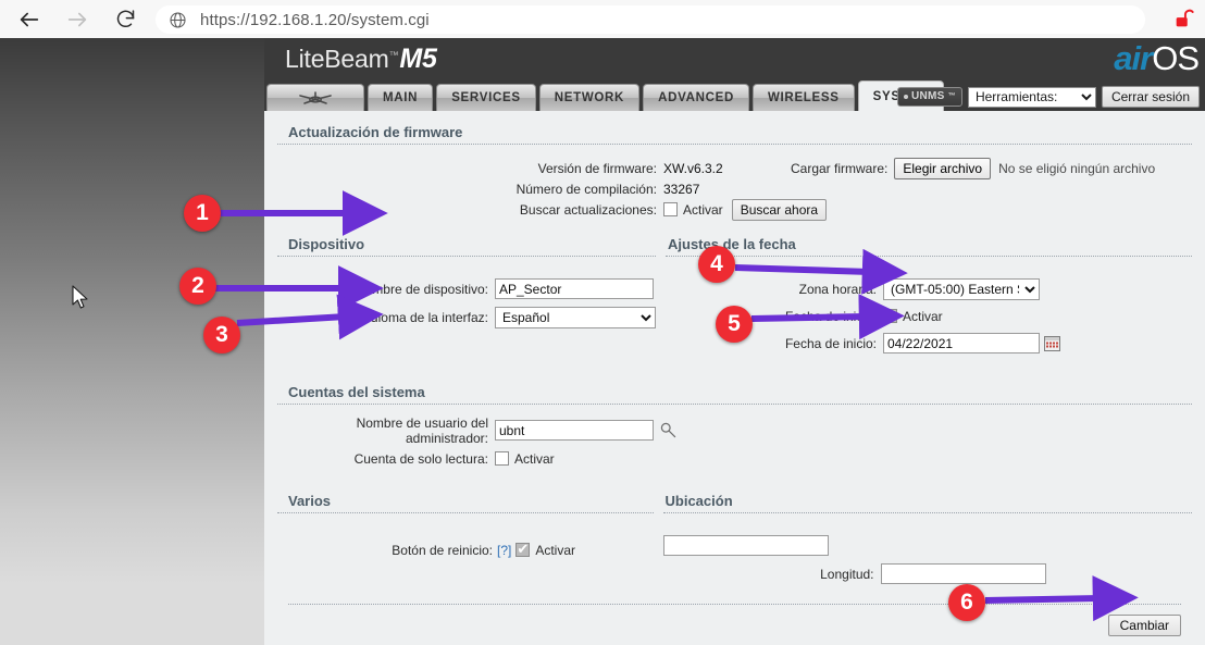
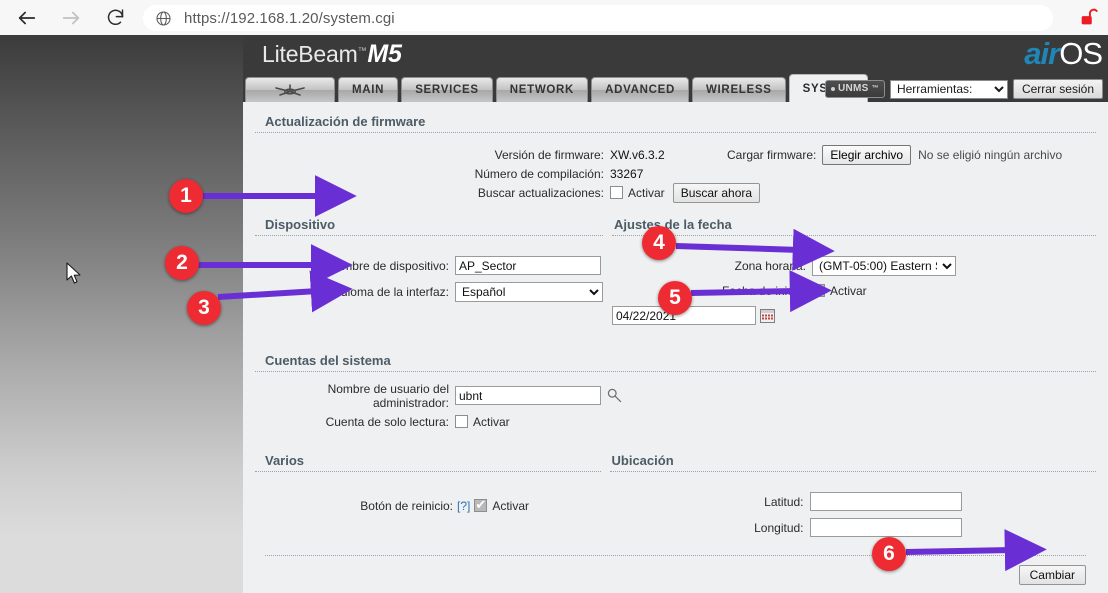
  https://192.168.1.20/system.cgi
  LiteBeam™M5
  airOS
  MAIN
  SERVICES
  NETWORK
  ADVANCED
  WIRELESS
  UNMS
  Herramientas:
  Cerrar sesión
  Actualización de firmware
  Versión de firmware:
  XW.v6.3.2
  Número de compilación:
  33267
  Buscar actualizaciones:
  Activar
  Buscar ahora
  Cargar firmware:
  Elegir archivo
  No se eligió ningún archivo
  Dispositivo
  Nombre de dispositivo:
  AP_Sector
  Idioma de la interfaz:
  Español
  Ajustes de la fecha
  Zona horaria:
  (GMT-05:00) Eastern
  Activar
- Fecha de inicio:
  04/22/2021
  Cuentas del sistema
  Nombre de usuario del administrador:
  ubnt
  Cuenta de solo lectura:
  Activar
  Varios
  Botón de reinicio:
  [?]
  Activar
  Ubicación
+ Latitud:
  Longitud:
  Cambiar
  1
  2
  3
  4
  5
  6
